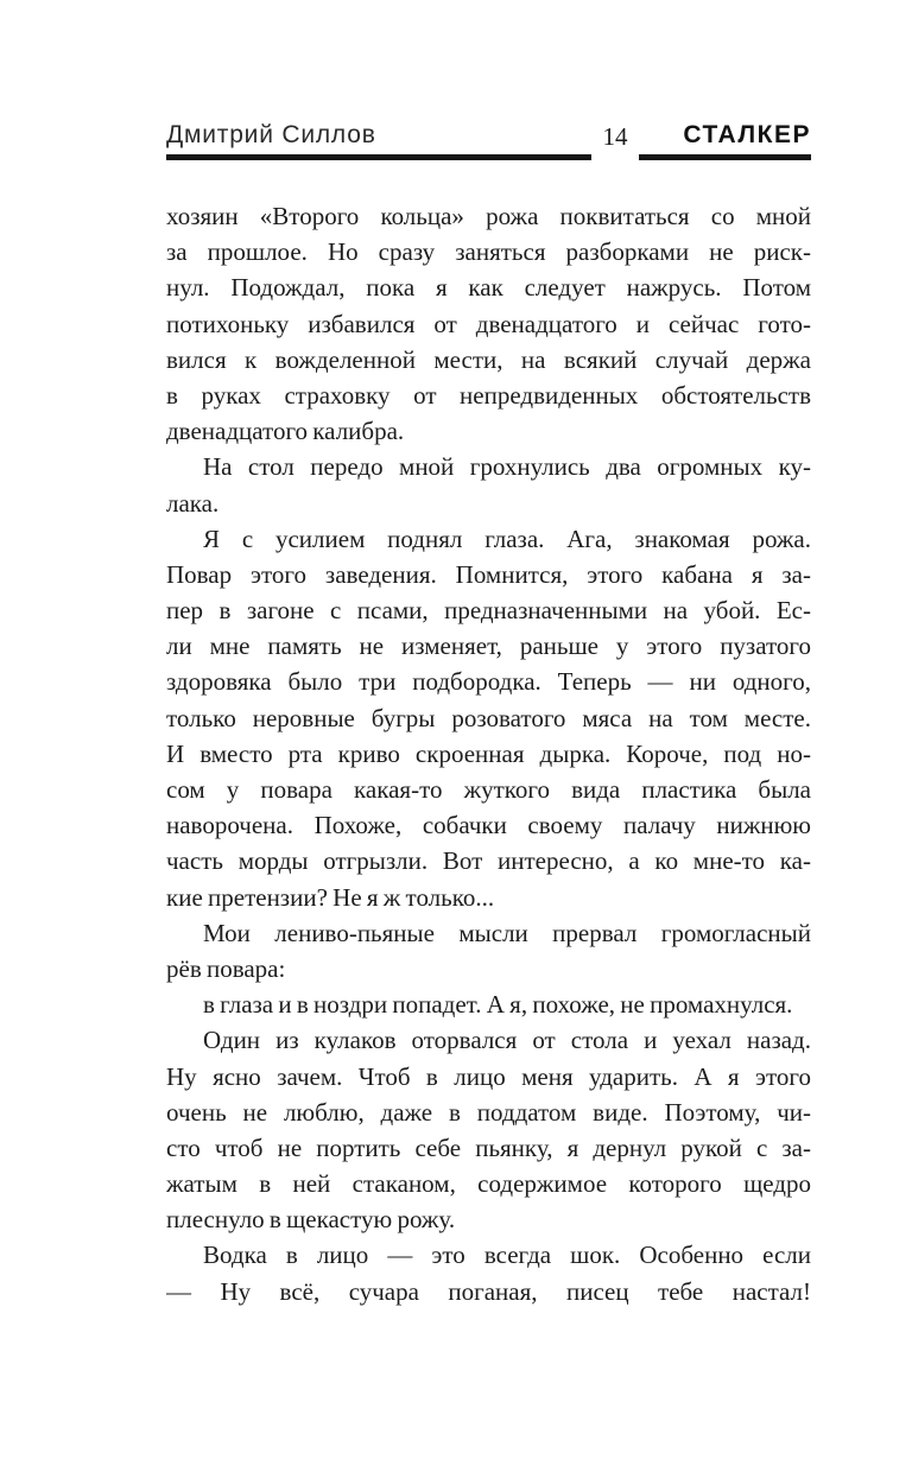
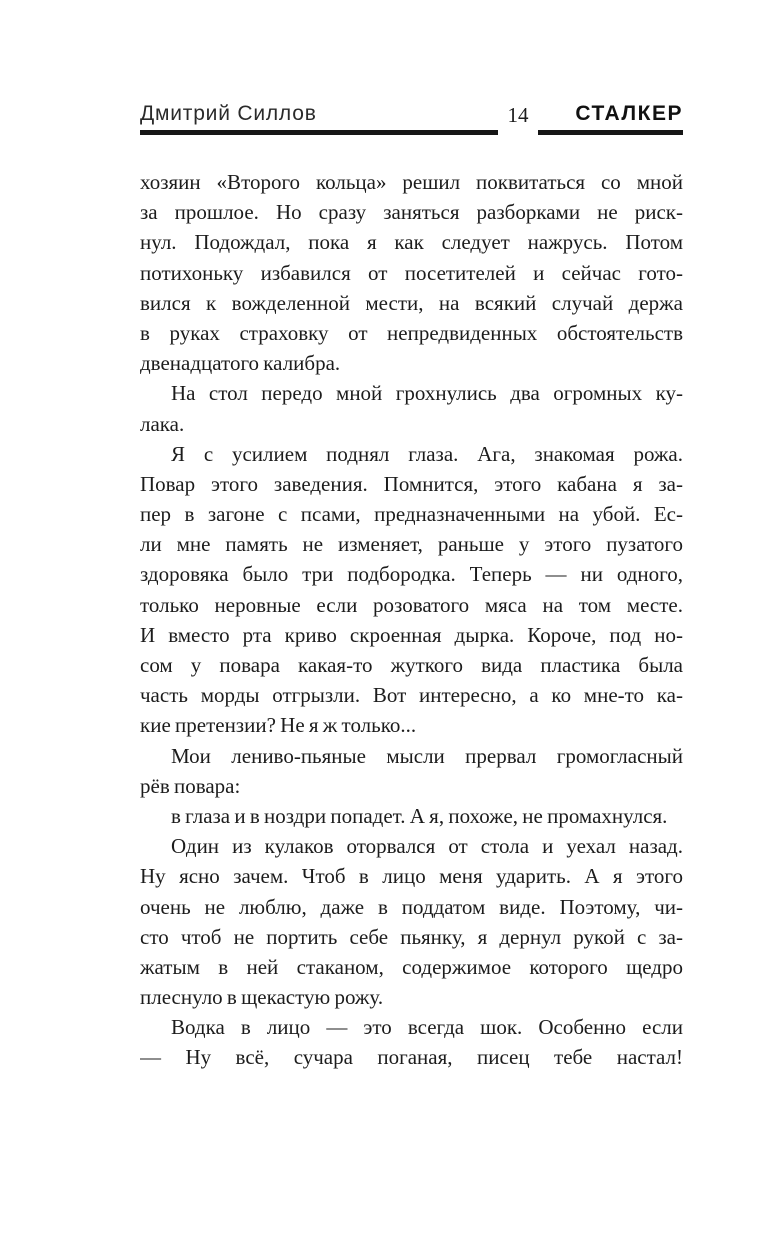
  Дмитрий Силлов
  14
  СТАЛКЕР
- хозяин «Второго кольца» рожа поквитаться со мной
+ хозяин «Второго кольца» решил поквитаться со мной
  за прошлое. Но сразу заняться разборками не риск-
  нул. Подождал, пока я как следует нажрусь. Потом
- потихоньку избавился от двенадцатого и сейчас гото-
+ потихоньку избавился от посетителей и сейчас гото-
  вился к вожделенной мести, на всякий случай держа
  в руках страховку от непредвиденных обстоятельств
  двенадцатого калибра.
  На стол передо мной грохнулись два огромных ку-
  лака.
  Я с усилием поднял глаза. Ага, знакомая рожа.
  Повар этого заведения. Помнится, этого кабана я за-
  пер в загоне с псами, предназначенными на убой. Ес-
  ли мне память не изменяет, раньше у этого пузатого
  здоровяка было три подбородка. Теперь — ни одного,
- только неровные бугры розоватого мяса на том месте.
+ только неровные если розоватого мяса на том месте.
  И вместо рта криво скроенная дырка. Короче, под но-
  сом у повара какая-то жуткого вида пластика была
- наворочена. Похоже, собачки своему палачу нижнюю
  часть морды отгрызли. Вот интересно, а ко мне-то ка-
  кие претензии? Не я ж только...
  Мои лениво-пьяные мысли прервал громогласный
  рёв повара:
  в глаза и в ноздри попадет. А я, похоже, не промахнулся.
  Один из кулаков оторвался от стола и уехал назад.
  Ну ясно зачем. Чтоб в лицо меня ударить. А я этого
  очень не люблю, даже в поддатом виде. Поэтому, чи-
  сто чтоб не портить себе пьянку, я дернул рукой с за-
  жатым в ней стаканом, содержимое которого щедро
  плеснуло в щекастую рожу.
  Водка в лицо — это всегда шок. Особенно если
  — Ну всё, сучара поганая, писец тебе настал!
